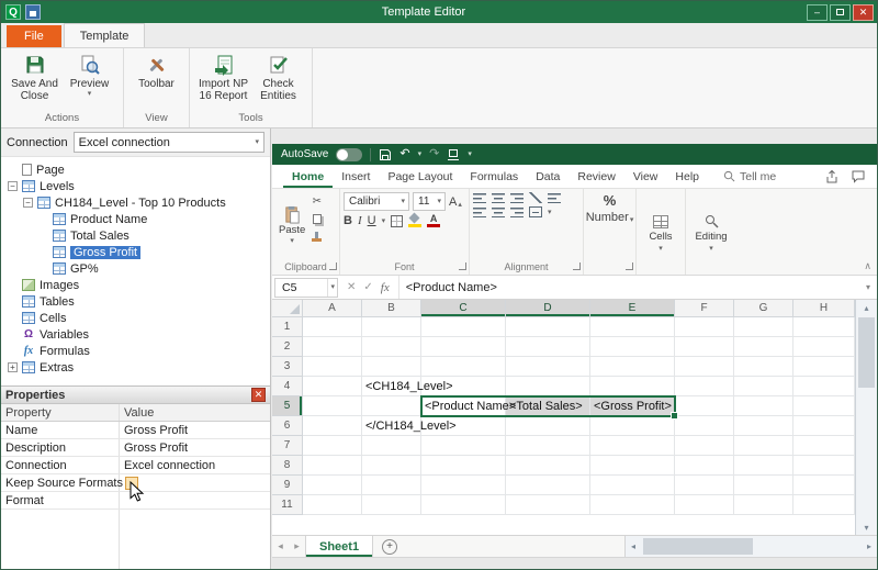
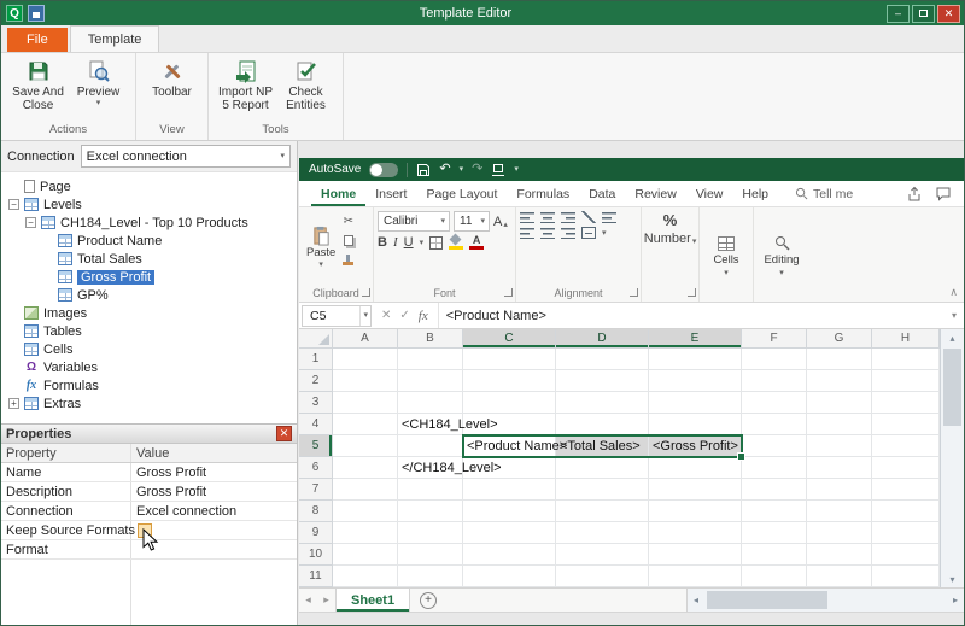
  Q
  Template Editor
  –
  ✕
  File
  Template
  Save And Close
  Preview
  Actions
  Toolbar
  View
- Import NP 16 Report
+ Import NP 5 Report
  Check Entities
  Tools
  Connection
  Excel connection
  Page
  −
  Levels
  −
  CH184_Level - Top 10 Products
  Product Name
  Total Sales
  Gross Profit
  GP%
  Images
  Tables
  Cells
  Ω
  Variables
  fx
  Formulas
  +
  Extras
  Properties
  ✕
  Property
  Value
  Name
  Gross Profit
  Description
  Gross Profit
  Connection
  Excel connection
  Keep Source Format
  Format
  AutoSave
  ↶
  ↷
  Home
  Insert
  Page Layout
  Formulas
  Data
  Review
  View
  Help
  Tell me
  Paste
  ✂
  Clipboard
  Calibri
  11
  A
  B
  I
  U
  A
  Font
  Alignment
  %
  Number
  Cells
  Editing
  ∧
  C5
  ✕
  ✓
  fx
  <Product Name>
  ▾
  A
  B
  C
  D
  E
  F
  G
  H
  1
  2
  3
  4
  <CH184_Level>
  5
  6
  </CH184_Level>
  7
  8
  9
+ 10
  11
  ▴
  ▾
  ◂
  ▸
  Sheet1
  +
  ◂
  ▸
